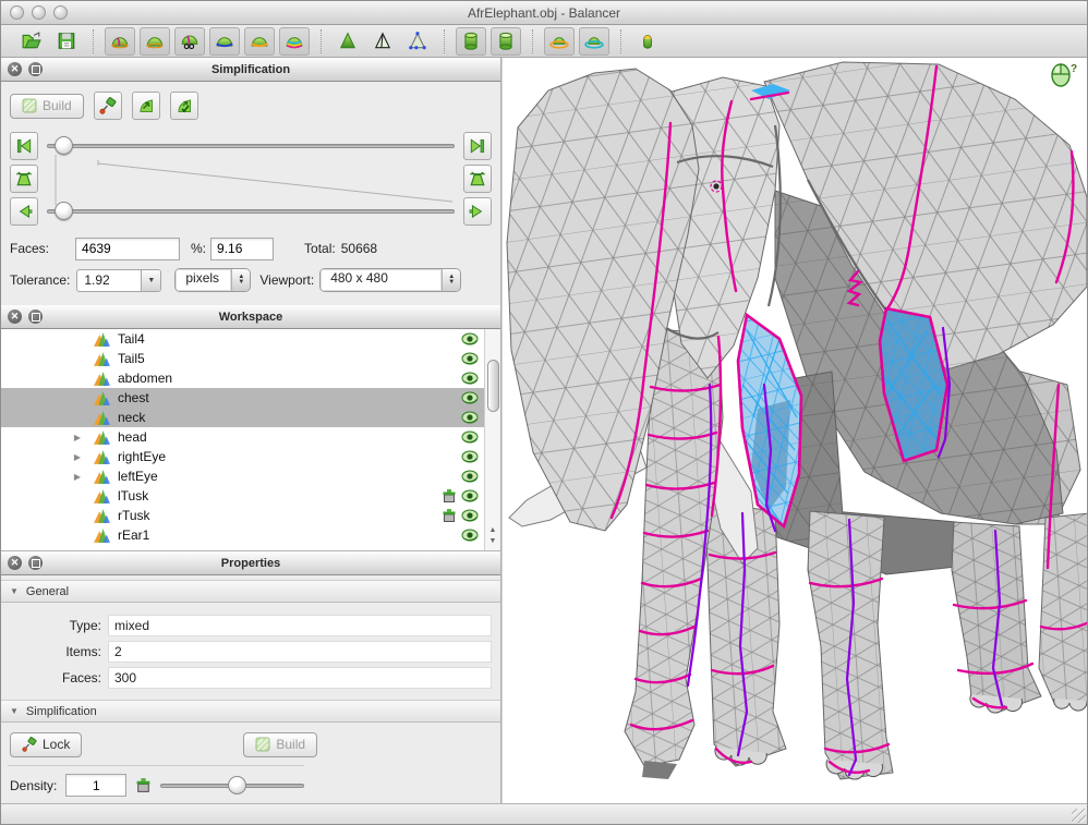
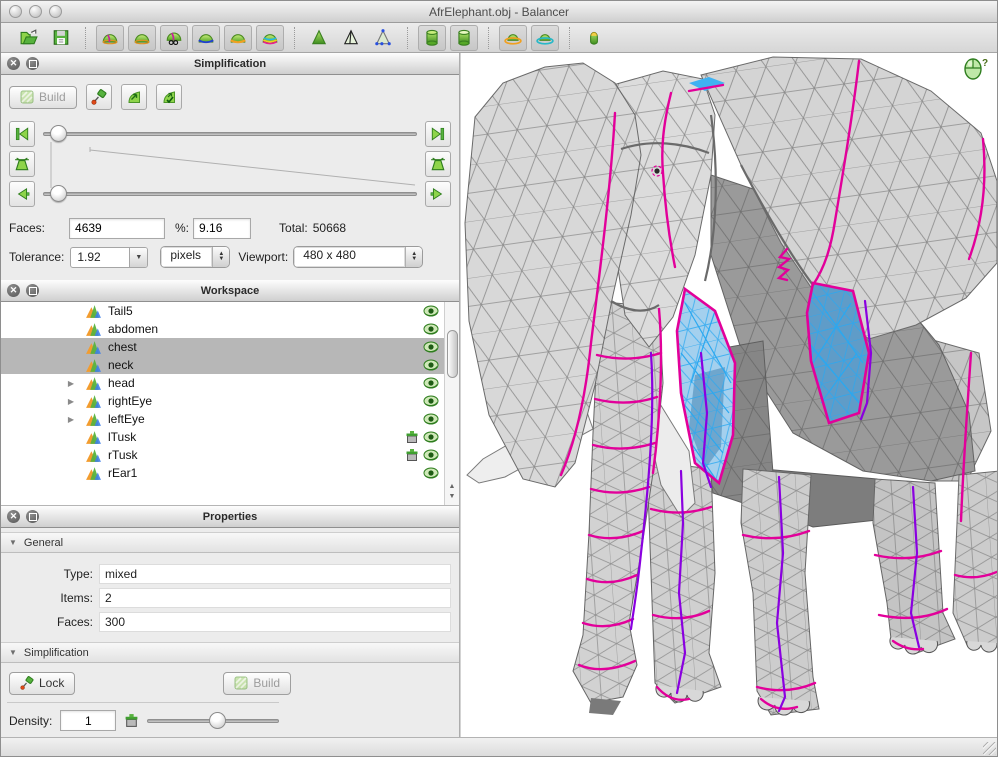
  AfrElephant.obj - Balancer
  ✕
  Simplification
  Build
  Faces:
  4639
  %:
  9.16
  Total:
  50668
  Tolerance:
  1.92
  pixels
  Viewport:
  480 x 480
  ✕
  Workspace
- Tail4
  Tail5
  abdomen
  chest
  neck
  ▶
  head
  ▶
  rightEye
  ▶
  leftEye
  lTusk
  rTusk
  rEar1
  ✕
  Properties
  ▼
  General
  Type:
  mixed
  Items:
  2
  Faces:
  300
  ▼
  Simplification
  Lock
  Build
  Density:
  1
  ?
